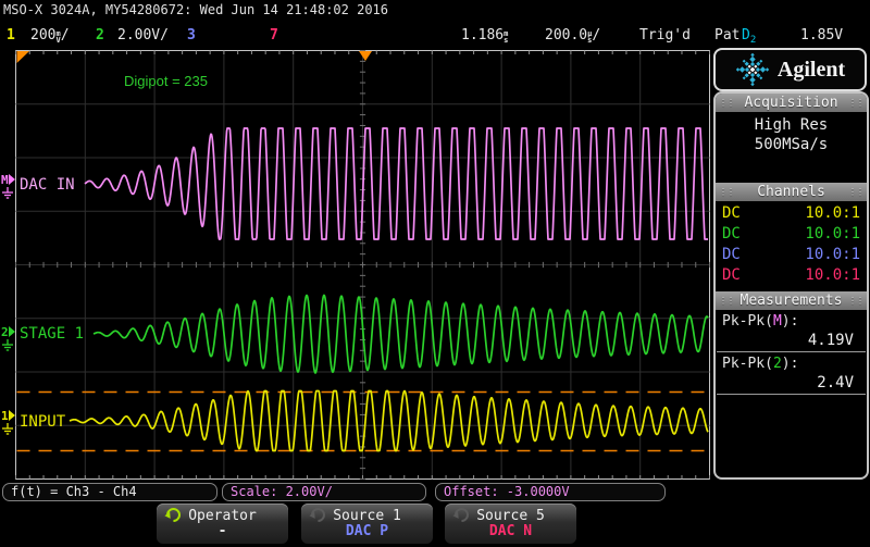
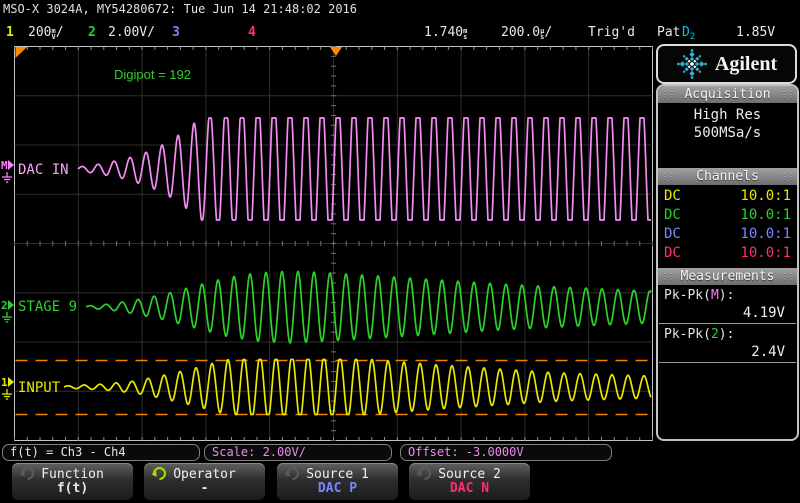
- MSO-X 3024A, MY54280672: Wed Jun 14 21:48:02 2016
+ MSO-X 3024A, MY54280672: Tue Jun 14 21:48:02 2016
  1
  200
  m
  V
  /
  2
  2.00V/
  3
- 7
+ 4
- 1.186
+ 1.740
  m
  s
  200.0
  µ
  s
  /
  Trig'd
  Pat
  D2
  1.85V
  M
  2
  1
  DAC IN
- STAGE 1
+ STAGE 9
  INPUT
- Digipot = 235
+ Digipot = 192
  Agilent
  ⋮⋮
  Acquisition
  ⋮⋮
  High Res
  500MSa/s
  ⋮⋮
  Channels
  ⋮⋮
  DC
  10.0:1
  DC
  10.0:1
  DC
  10.0:1
  DC
  10.0:1
  ⋮⋮
  Measurements
  ⋮⋮
  Pk-Pk(M):
  4.19V
  Pk-Pk(2):
  2.4V
  f(t) = Ch3 - Ch4
  Scale: 2.00V/
  Offset: -3.0000V
+ Function
+ f(t)
  Operator
  -
  Source 1
  DAC P
- Source 5
+ Source 2
  DAC N
